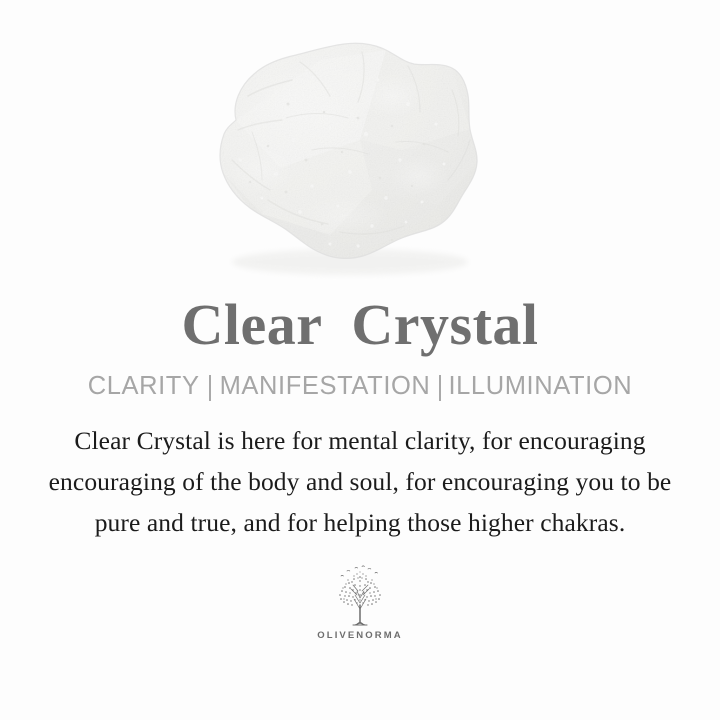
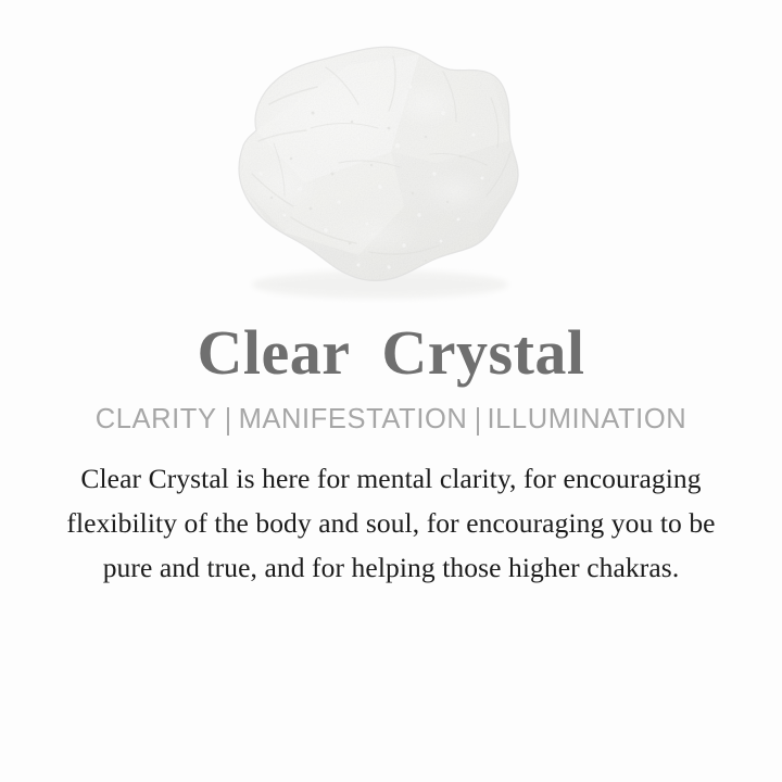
  Clear Crystal
  CLARITY
  MANIFESTATION
  ILLUMINATION
- Clear Crystal is here for mental clarity, for encouraging encouraging of the body and soul, for encouraging you to be pure and true, and for helping those higher chakras.
+ Clear Crystal is here for mental clarity, for encouraging flexibility of the body and soul, for encouraging you to be pure and true, and for helping those higher chakras.
- OLIVENORMA
